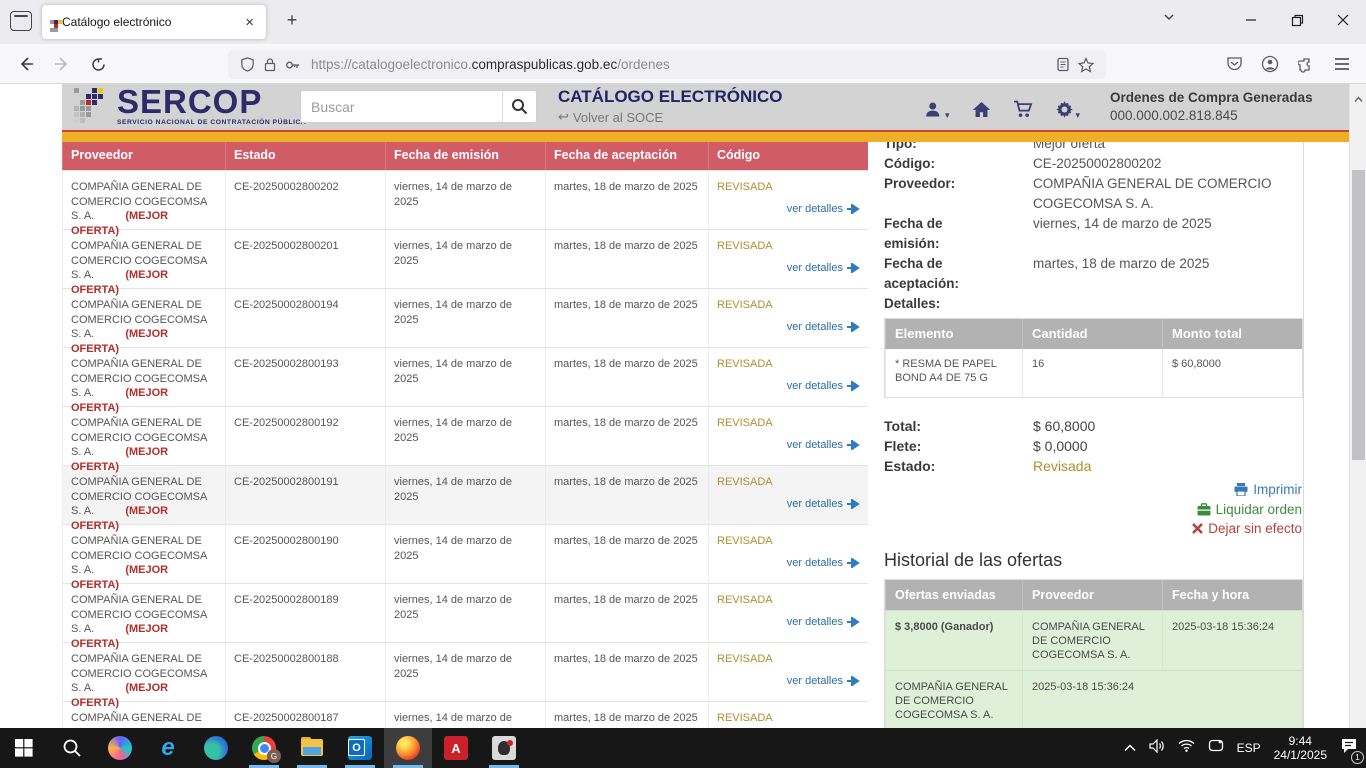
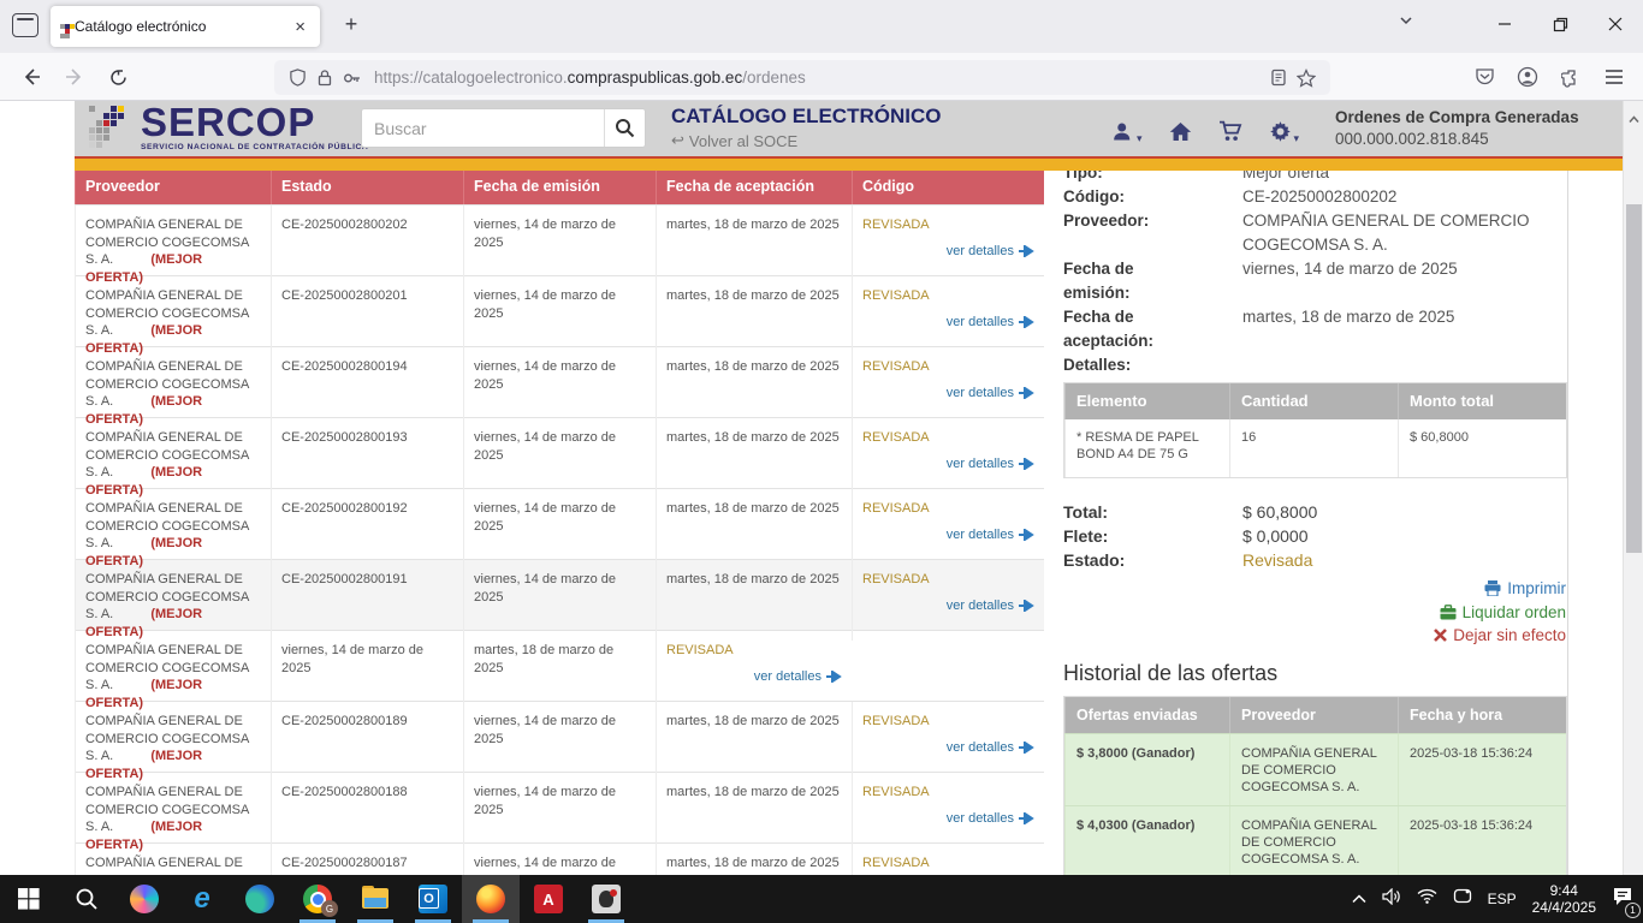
  Catálogo electrónico
  ×
  +
  https://catalogoelectronico.compraspublicas.gob.ec/ordenes
  SERCOP
  Buscar
  CATÁLOGO ELECTRÓNICO
  ↩
  Volver al SOCE
  ▾
  ▾
  Ordenes de Compra Generadas
  000.000.002.818.845
  Proveedor
  Estado
  Fecha de emisión
  Fecha de aceptación
  Código
  COMPAÑIA GENERAL DE COMERCIO COGECOMSA S. A. (MEJOR OFERTA)
  CE-20250002800202
  viernes, 14 de marzo de 2025
  martes, 18 de marzo de 2025
  REVISADA
  ver detalles
  COMPAÑIA GENERAL DE COMERCIO COGECOMSA S. A. (MEJOR OFERTA)
  CE-20250002800201
  viernes, 14 de marzo de 2025
  martes, 18 de marzo de 2025
  REVISADA
  ver detalles
  COMPAÑIA GENERAL DE COMERCIO COGECOMSA S. A. (MEJOR OFERTA)
  CE-20250002800194
  viernes, 14 de marzo de 2025
  martes, 18 de marzo de 2025
  REVISADA
  ver detalles
  COMPAÑIA GENERAL DE COMERCIO COGECOMSA S. A. (MEJOR OFERTA)
  CE-20250002800193
  viernes, 14 de marzo de 2025
  martes, 18 de marzo de 2025
  REVISADA
  ver detalles
  COMPAÑIA GENERAL DE COMERCIO COGECOMSA S. A. (MEJOR OFERTA)
  CE-20250002800192
  viernes, 14 de marzo de 2025
  martes, 18 de marzo de 2025
  REVISADA
  ver detalles
  COMPAÑIA GENERAL DE COMERCIO COGECOMSA S. A. (MEJOR OFERTA)
  CE-20250002800191
  viernes, 14 de marzo de 2025
  martes, 18 de marzo de 2025
  REVISADA
  ver detalles
  COMPAÑIA GENERAL DE COMERCIO COGECOMSA S. A. (MEJOR OFERTA)
- CE-20250002800190
  viernes, 14 de marzo de 2025
  martes, 18 de marzo de 2025
  REVISADA
  ver detalles
  COMPAÑIA GENERAL DE COMERCIO COGECOMSA S. A. (MEJOR OFERTA)
  CE-20250002800189
  viernes, 14 de marzo de 2025
  martes, 18 de marzo de 2025
  REVISADA
  ver detalles
  COMPAÑIA GENERAL DE COMERCIO COGECOMSA S. A. (MEJOR OFERTA)
  CE-20250002800188
  viernes, 14 de marzo de 2025
  martes, 18 de marzo de 2025
  REVISADA
  ver detalles
  CE-20250002800187
  viernes, 14 de marzo de
  martes, 18 de marzo de 2025
  REVISADA
  Tipo:
  Mejor oferta
  Código:
  CE-20250002800202
  Proveedor:
  COMPAÑIA GENERAL DE COMERCIO COGECOMSA S. A.
  Fecha de emisión:
  viernes, 14 de marzo de 2025
  Fecha de aceptación:
  martes, 18 de marzo de 2025
  Detalles:
  Elemento
  Cantidad
  Monto total
  * RESMA DE PAPEL BOND A4 DE 75 G
  16
  $ 60,8000
  Total:
  $ 60,8000
  Flete:
  $ 0,0000
  Estado:
  Revisada
  Imprimir
  Liquidar orden
  Dejar sin efecto
  Historial de las ofertas
  Ofertas enviadas
  Proveedor
  Fecha y hora
  $ 3,8000 (Ganador)
  COMPAÑIA GENERAL DE COMERCIO COGECOMSA S. A.
  2025-03-18 15:36:24
+ $ 4,0300 (Ganador)
  COMPAÑIA GENERAL DE COMERCIO COGECOMSA S. A.
  2025-03-18 15:36:24
  e
  G
  A
  ESP
  9:44
- 24/1/2025
+ 24/4/2025
  1
